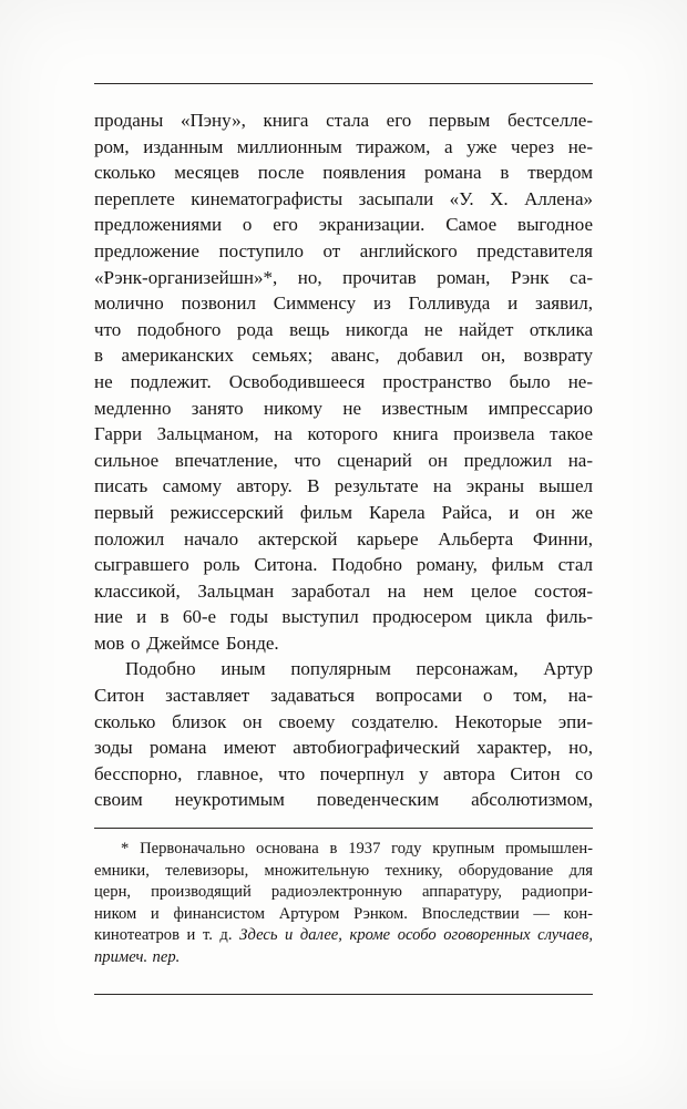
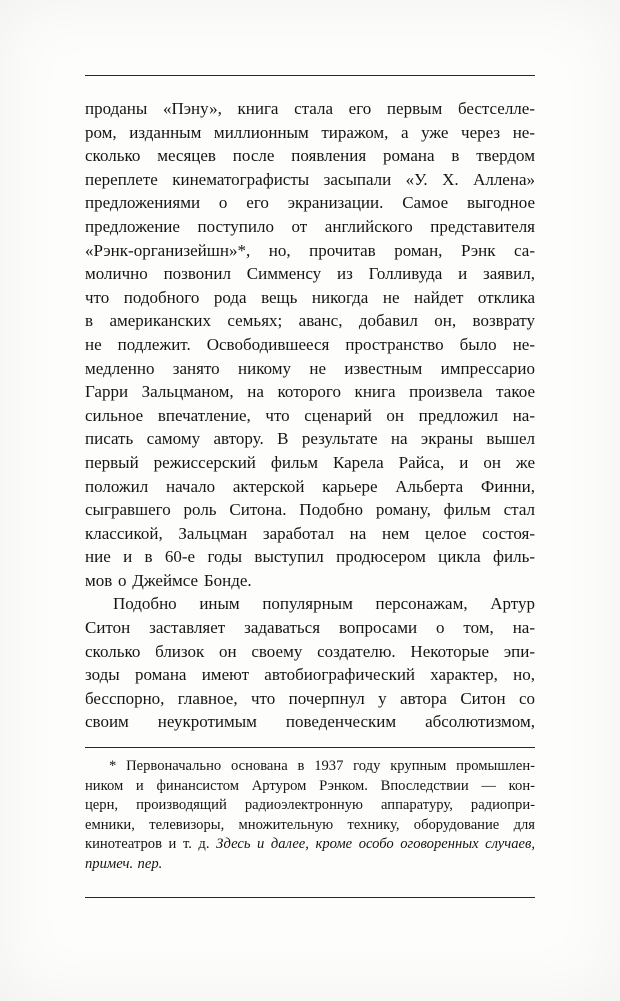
  проданы «Пэну», книга стала его первым бестселле-
  ром, изданным миллионным тиражом, а уже через не-
  сколько месяцев после появления романа в твердом
  переплете кинематографисты засыпали «У. Х. Аллена»
  предложениями о его экранизации. Самое выгодное
  предложение поступило от английского представителя
  «Рэнк-организейшн»*, но, прочитав роман, Рэнк са-
  молично позвонил Симменсу из Голливуда и заявил,
  что подобного рода вещь никогда не найдет отклика
  в американских семьях; аванс, добавил он, возврату
  не подлежит. Освободившееся пространство было не-
  медленно занято никому не известным импрессарио
  Гарри Зальцманом, на которого книга произвела такое
  сильное впечатление, что сценарий он предложил на-
  писать самому автору. В результате на экраны вышел
  первый режиссерский фильм Карела Райса, и он же
  положил начало актерской карьере Альберта Финни,
  сыгравшего роль Ситона. Подобно роману, фильм стал
  классикой, Зальцман заработал на нем целое состоя-
  ние и в 60-е годы выступил продюсером цикла филь-
  мов о Джеймсе Бонде.
  Подобно иным популярным персонажам, Артур
  Ситон заставляет задаваться вопросами о том, на-
  сколько близок он своему создателю. Некоторые эпи-
  зоды романа имеют автобиографический характер, но,
  бесспорно, главное, что почерпнул у автора Ситон со
  своим неукротимым поведенческим абсолютизмом,
  * Первоначально основана в 1937 году крупным промышлен-
- емники, телевизоры, множительную технику, оборудование для
+ ником и финансистом Артуром Рэнком. Впоследствии — кон-
  церн, производящий радиоэлектронную аппаратуру, радиопри-
- ником и финансистом Артуром Рэнком. Впоследствии — кон-
+ емники, телевизоры, множительную технику, оборудование для
  кинотеатров и т. д. Здесь и далее, кроме особо оговоренных случаев,
  примеч. пер.
